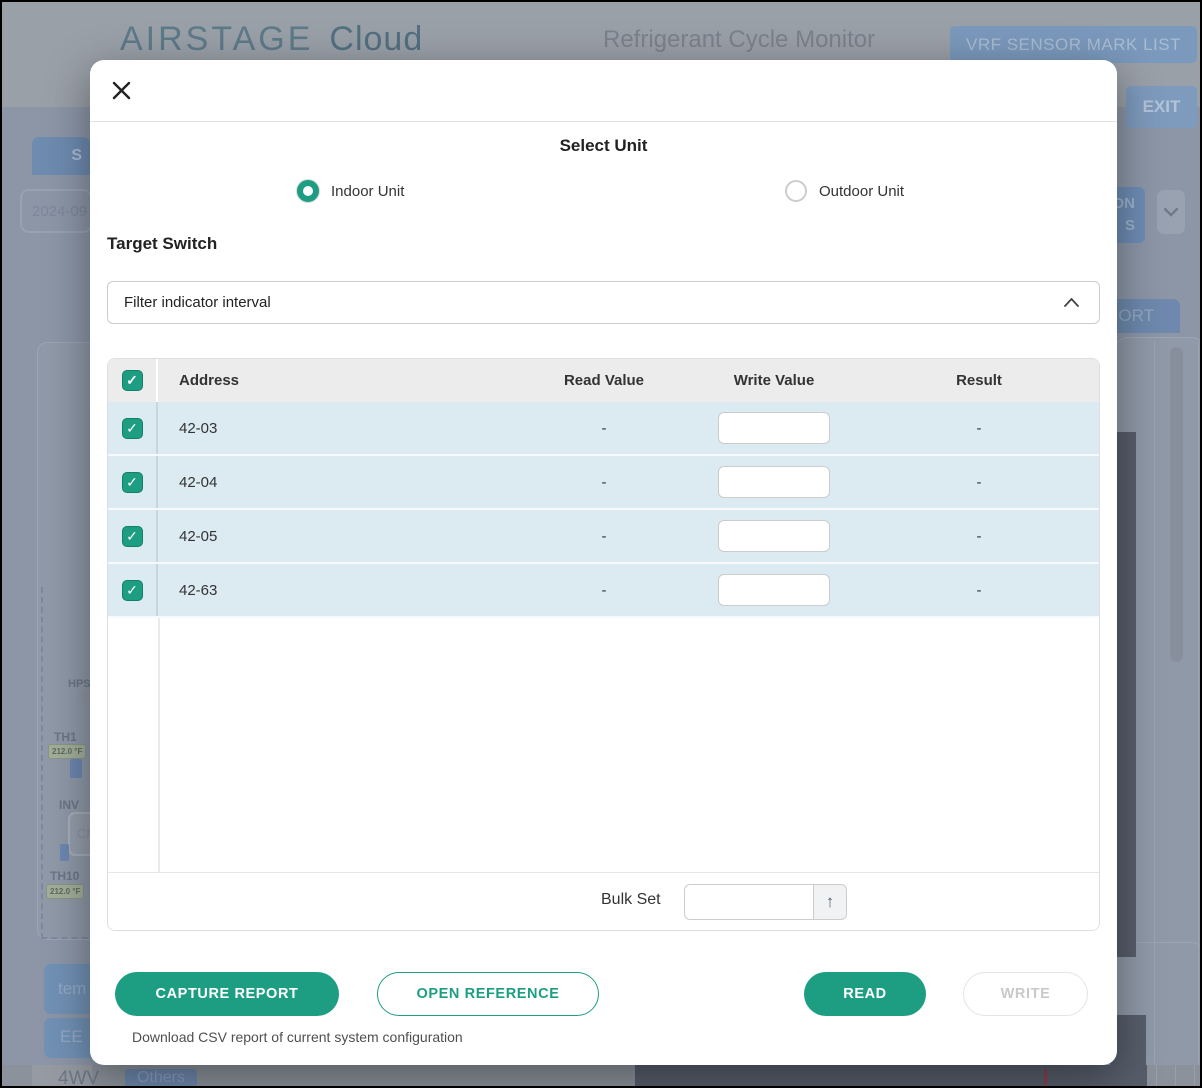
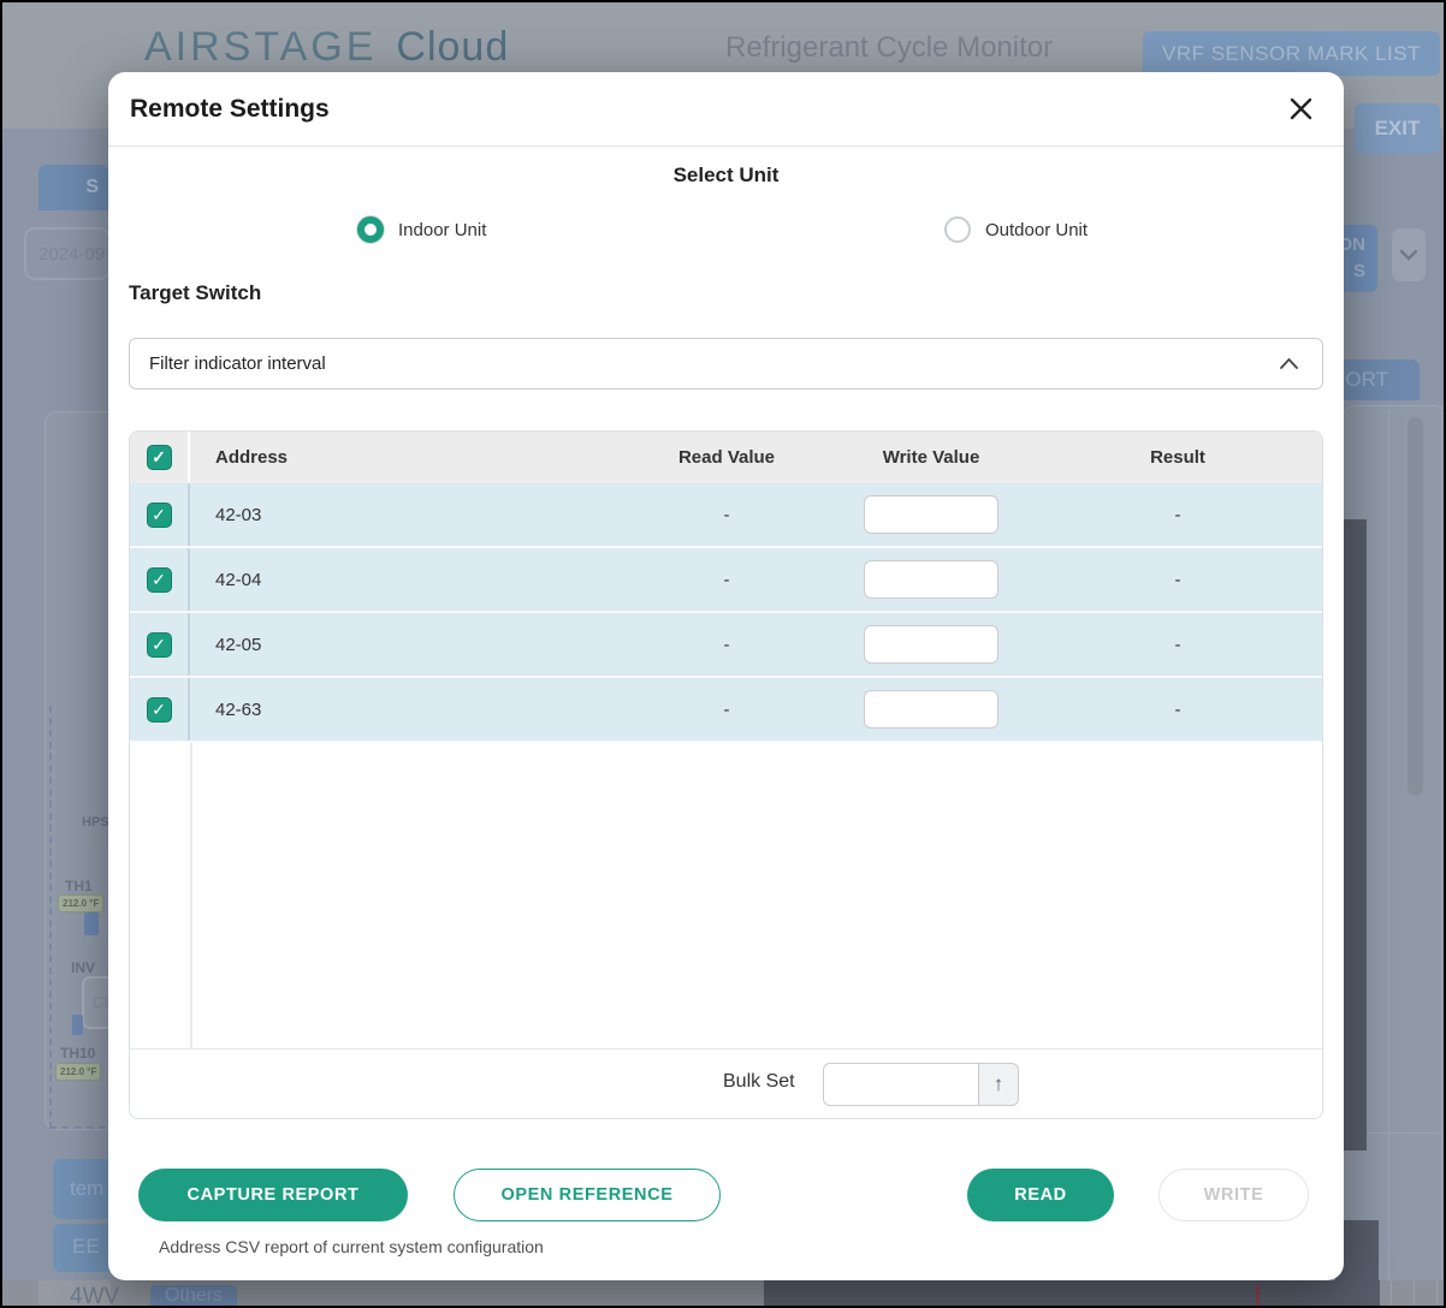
  AIRSTAGE Cloud
  Refrigerant Cycle Monitor
  VRF SENSOR MARK LIST
  EXIT
  S
  2024-09
  ON
  S
  ORT
  HPS
  TH1
  212.0 °F
  INV
  TH10
  212.0 °F
  tem
  EE
  4WV
  Others
+ Remote Settings
  Select Unit
  Indoor Unit
  Outdoor Unit
  Target Switch
  Filter indicator interval
  ✓
  Address
  Read Value
  Write Value
  Result
  ✓
  42-03
  -
  -
  ✓
  42-04
  -
  -
  ✓
  42-05
  -
  -
  ✓
  42-63
  -
  -
  Bulk Set
  ↑
  CAPTURE REPORT
  OPEN REFERENCE
  READ
  WRITE
- Download CSV report of current system configuration
+ Address CSV report of current system configuration
